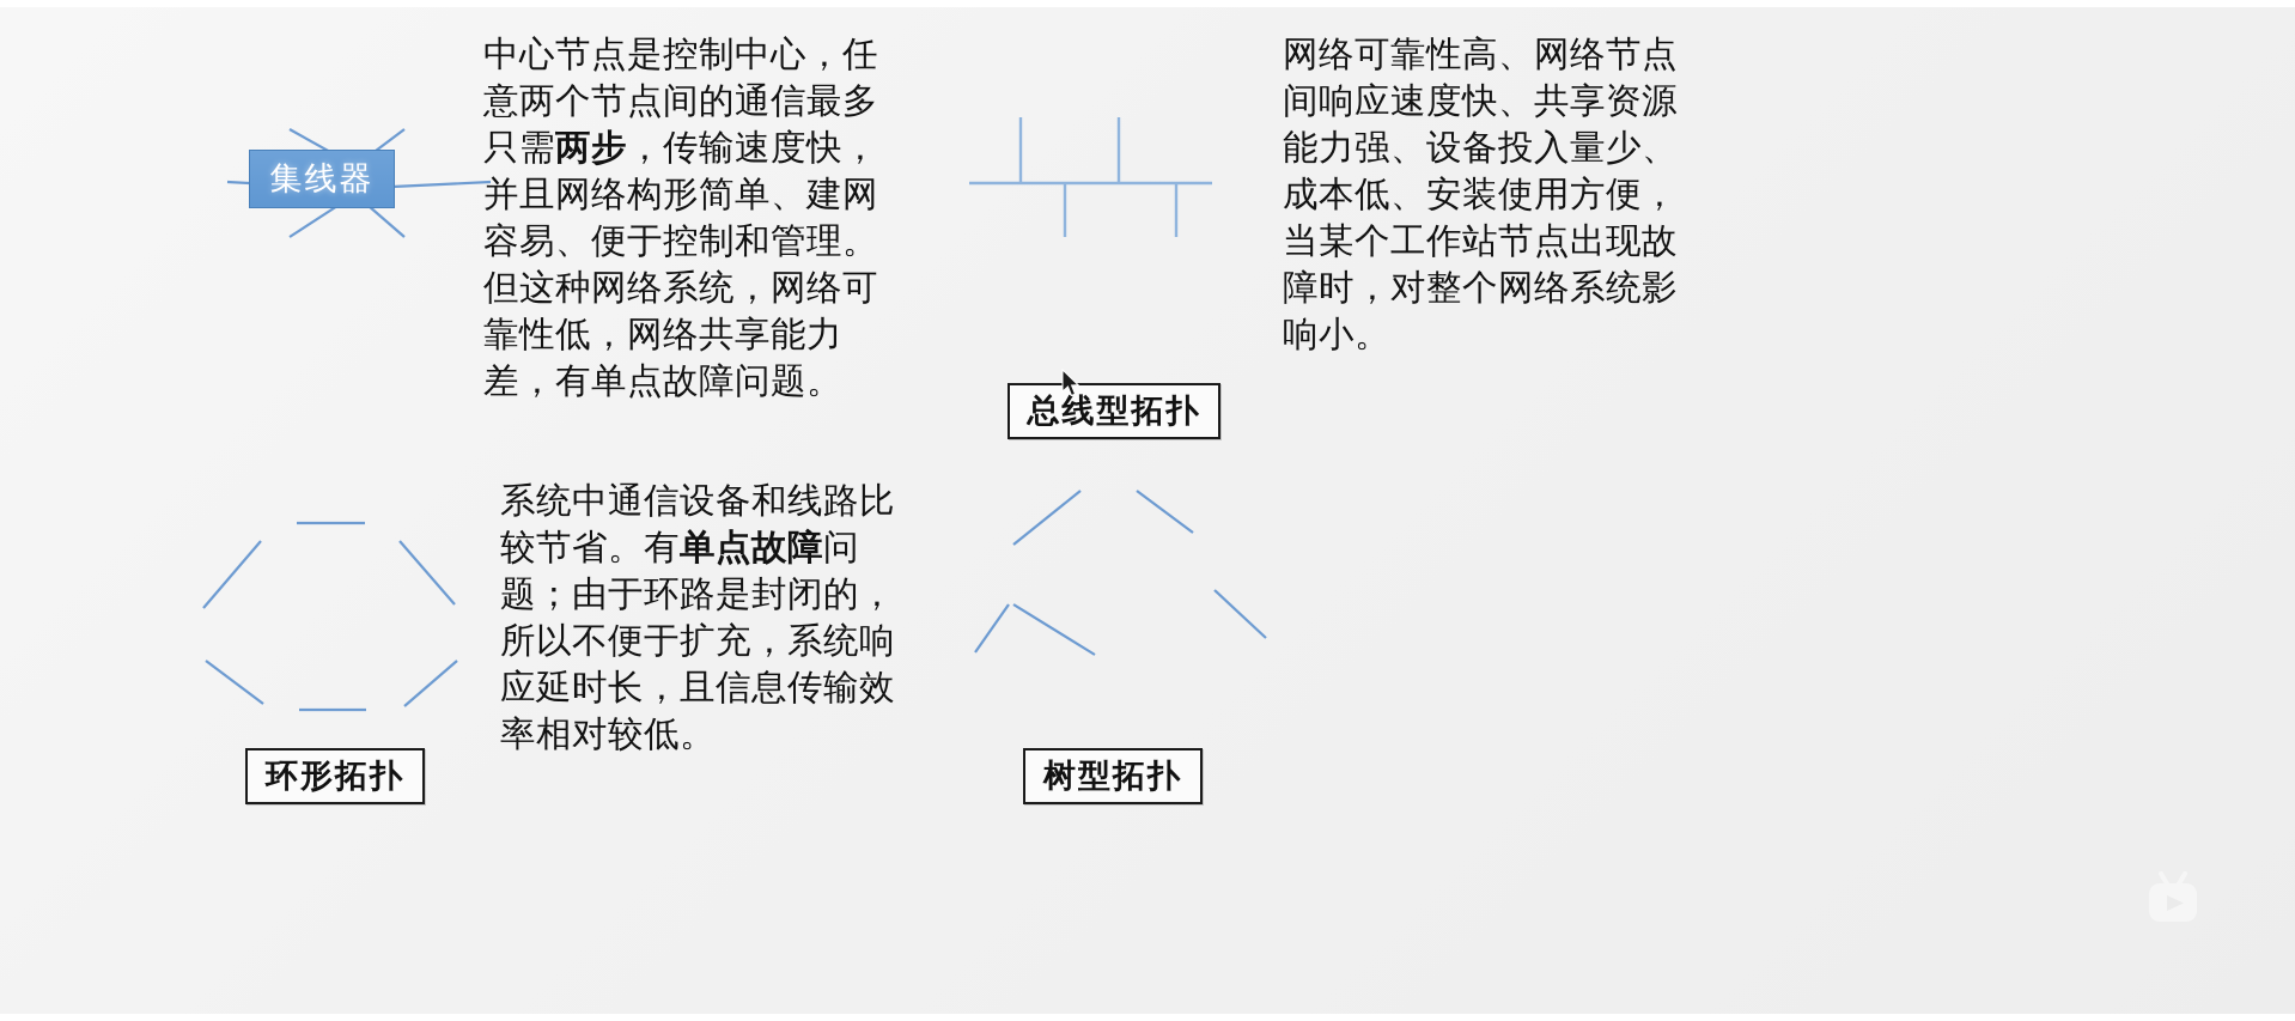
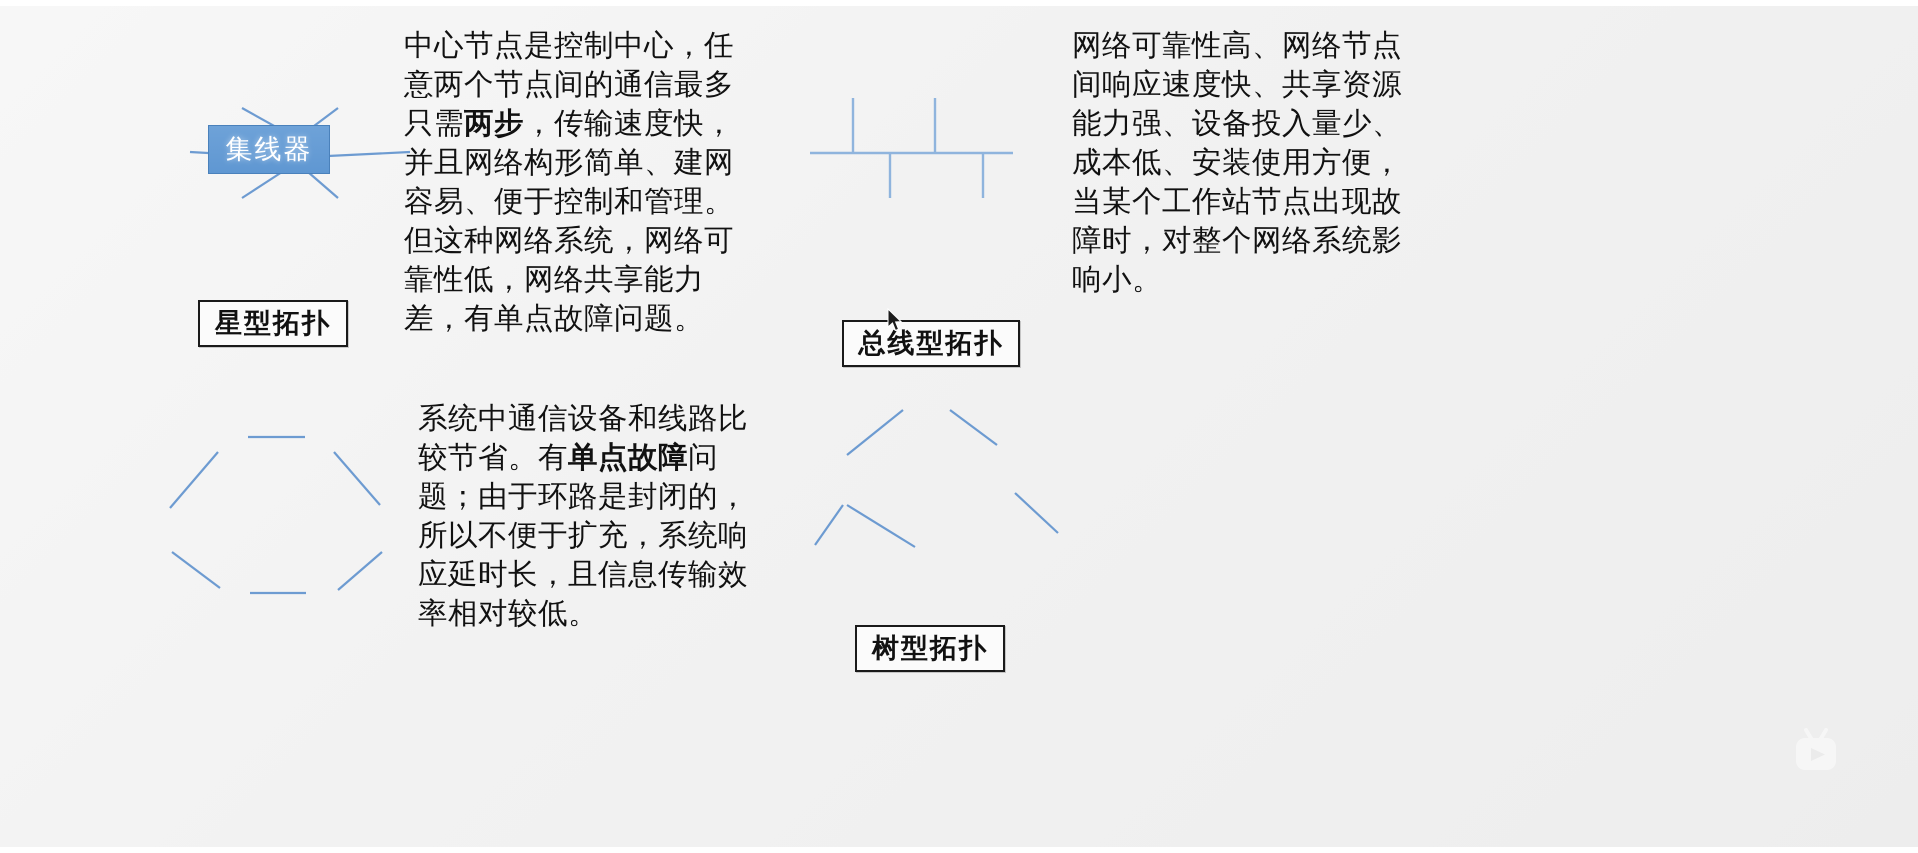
  集线器
+ 星型拓扑
  中心节点是控制中心，任意两个节点间的通信最多只需两步，传输速度快，并且网络构形简单、建网容易、便于控制和管理。但这种网络系统，网络可靠性低，网络共享能力差，有单点故障问题。
  总线型拓扑
  网络可靠性高、网络节点间响应速度快、共享资源能力强、设备投入量少、成本低、安装使用方便，当某个工作站节点出现故障时，对整个网络系统影响小。
- 环形拓扑
  系统中通信设备和线路比较节省。有单点故障问题；由于环路是封闭的，所以不便于扩充，系统响应延时长，且信息传输效率相对较低。
  树型拓扑
